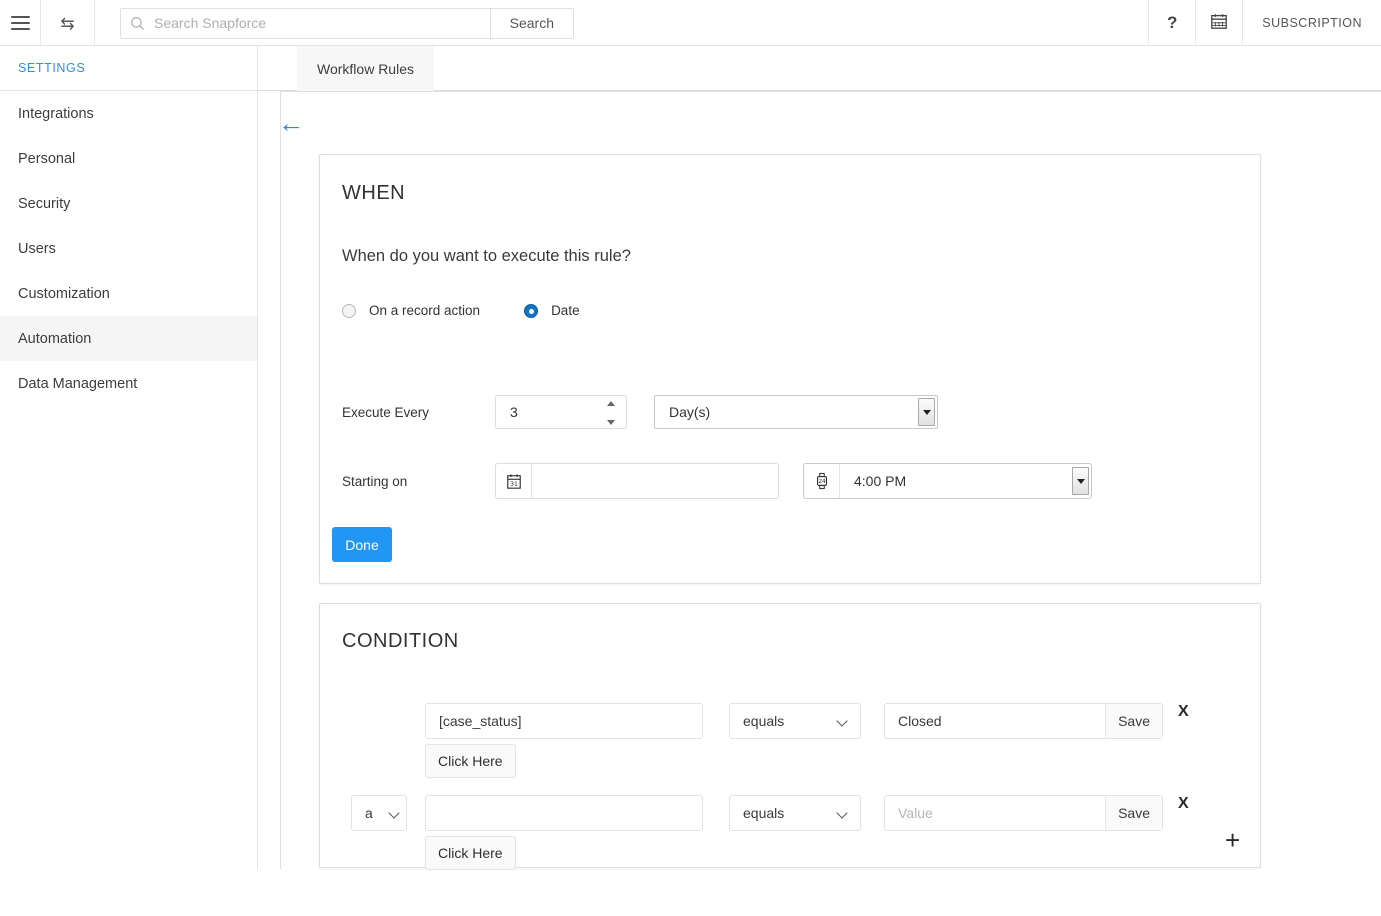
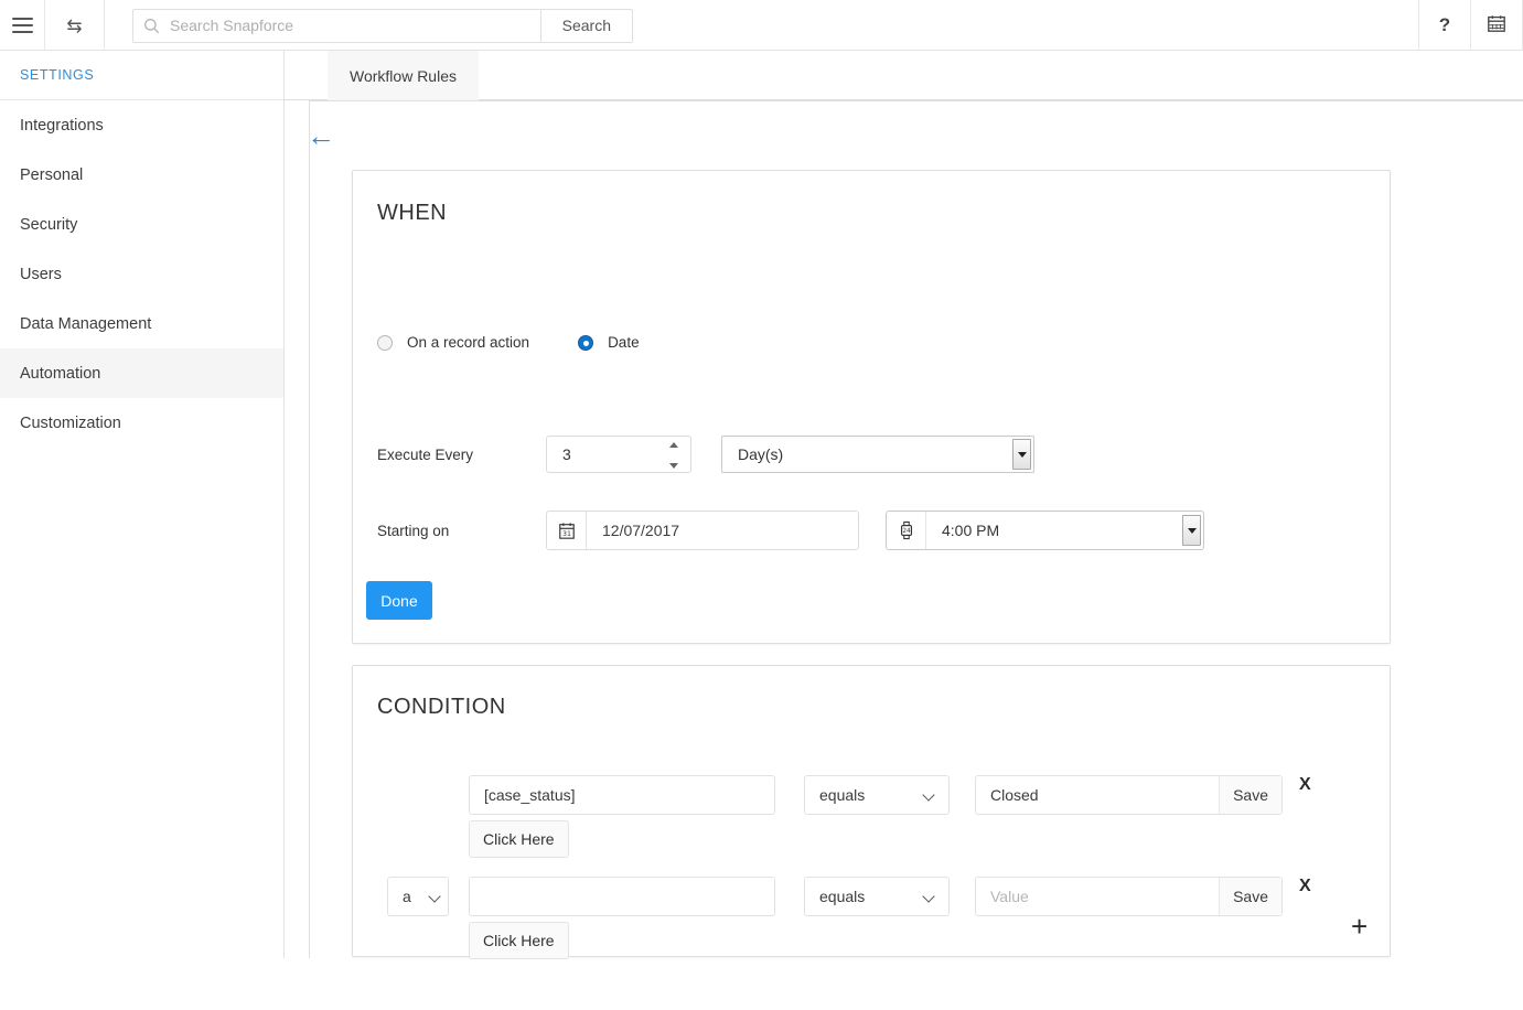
  ⇆
  Search Snapforce
  Search
  ?
- SUBSCRIPTION
  SETTINGS
  Integrations
  Personal
  Security
  Users
- Customization
+ Data Management
  Automation
- Data Management
+ Customization
  Workflow Rules
  ←
  WHEN
- When do you want to execute this rule?
  On a record action
  Date
  Execute Every
  3
  Day(s)
  Starting on
+ 12/07/2017
  4:00 PM
  Done
  CONDITION
  [case_status]
  Click Here
  equals
  Closed
  Save
  a
  Click Here
  equals
  Value
  Save
  X
  X
  +
